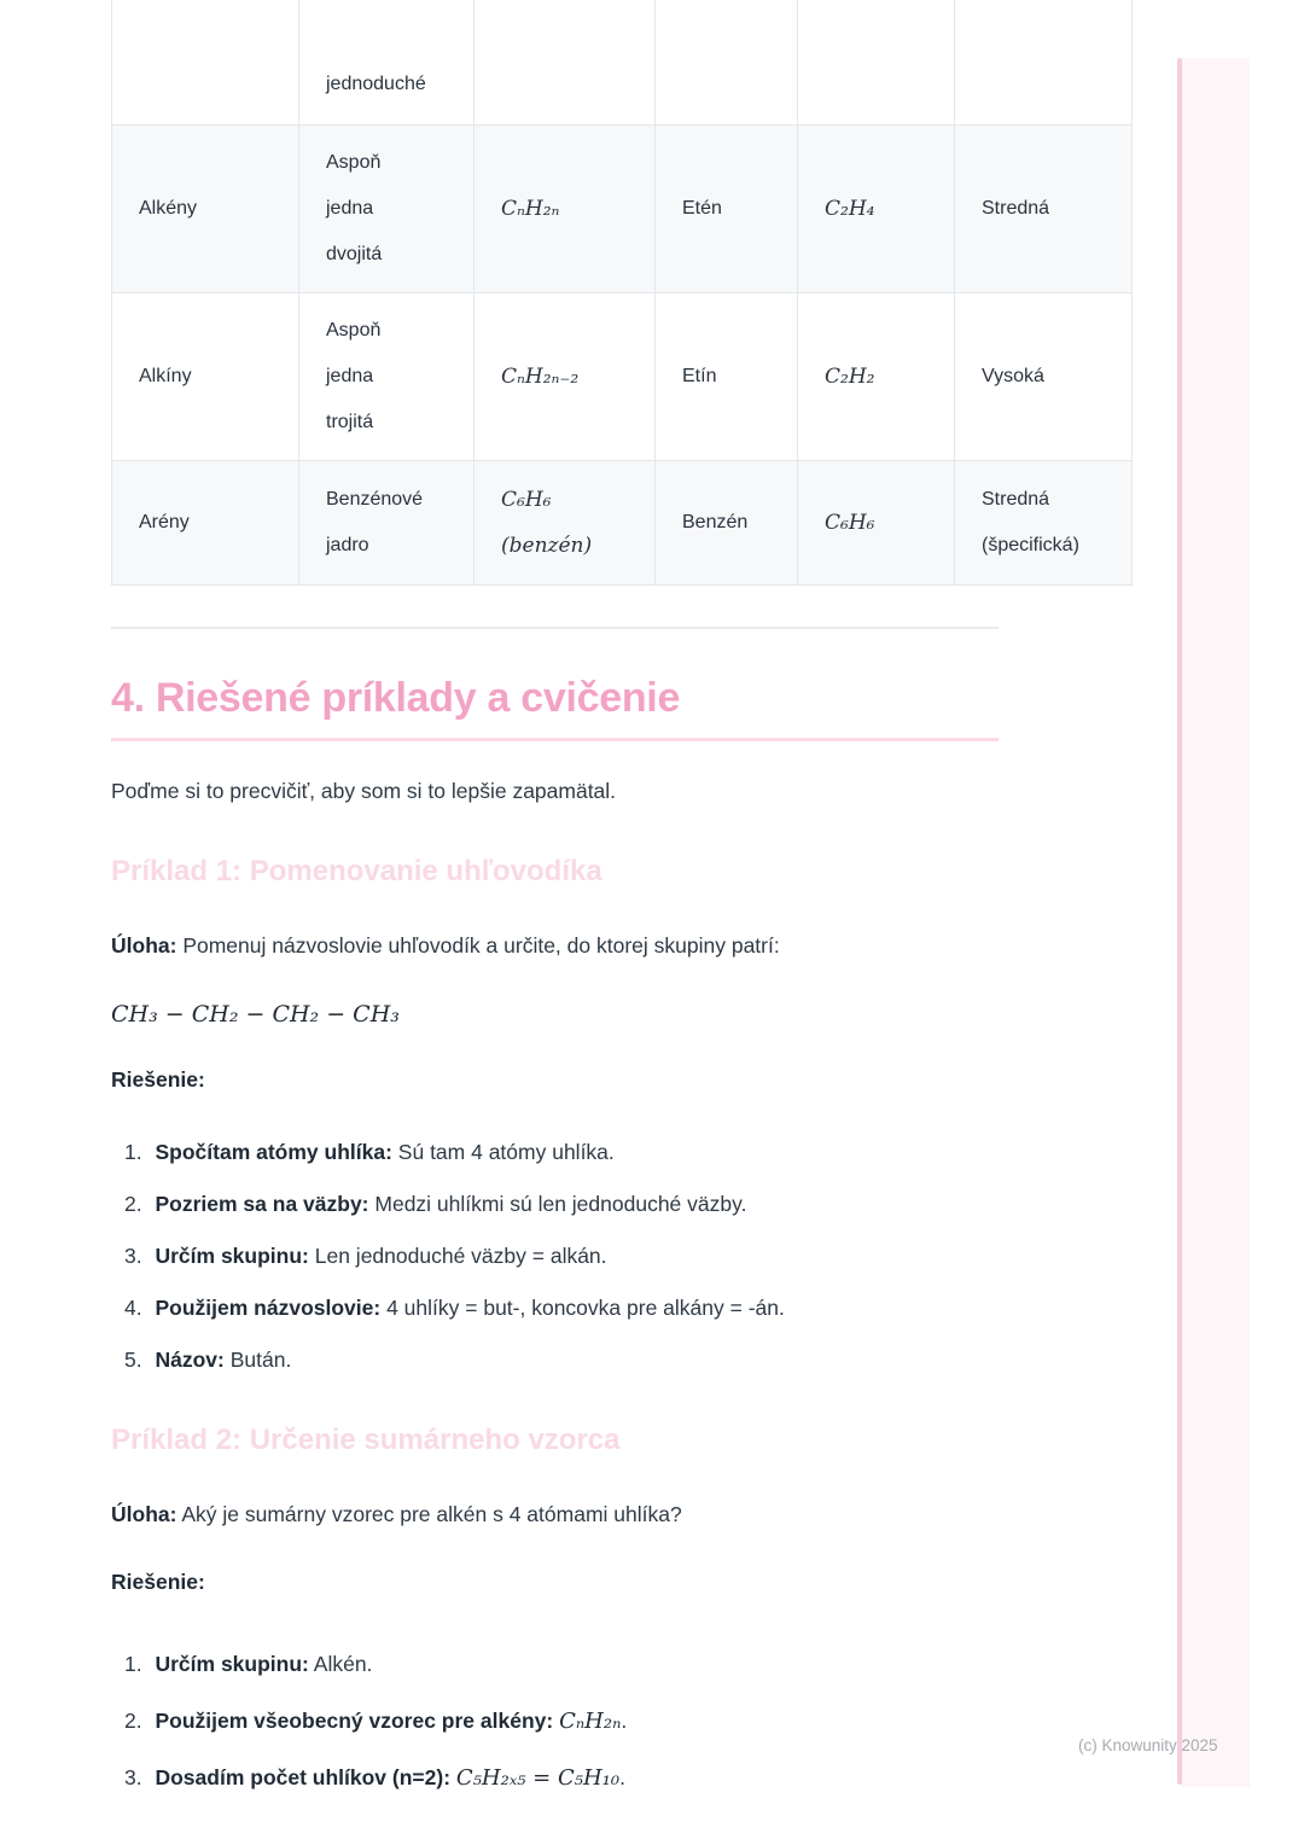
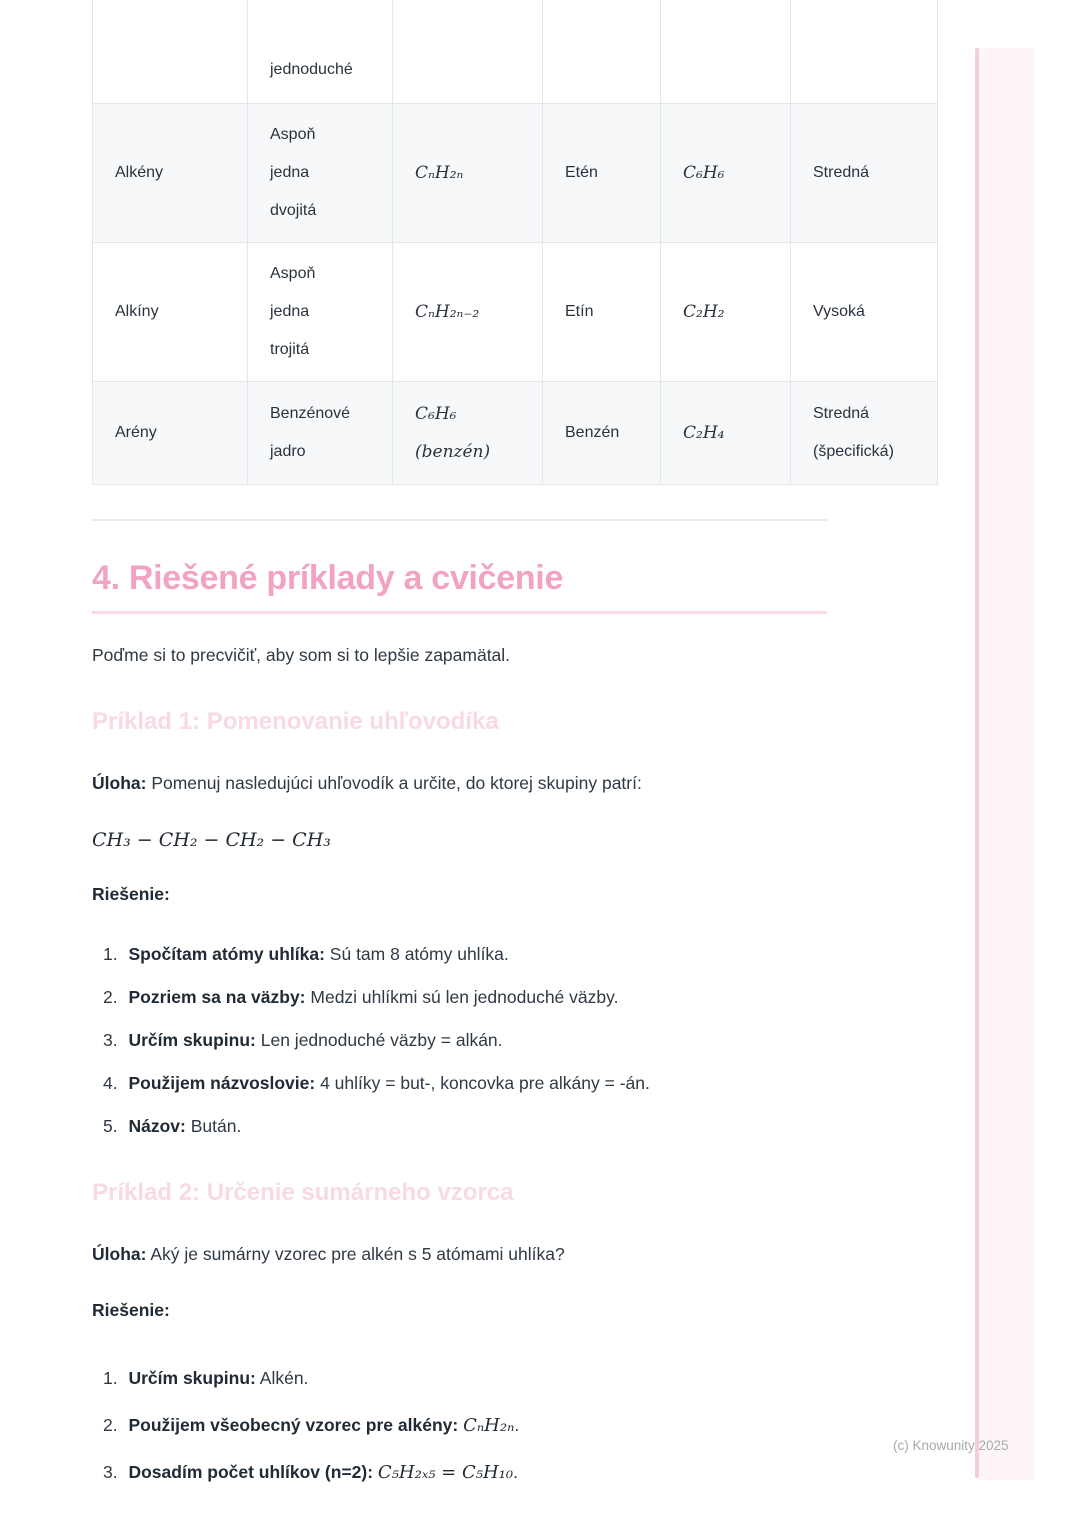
  	jednoduché
- Alkény	Aspoň jedna dvojitá	CₙH₂ₙ	Etén	C₂H₄	Stredná
+ Alkény	Aspoň jedna dvojitá	CₙH₂ₙ	Etén	C₆H₆	Stredná
  Alkíny	Aspoň jedna trojitá	CₙH₂ₙ₋₂	Etín	C₂H₂	Vysoká
- Arény	Benzénové jadro	C₆H₆ (benzén)	Benzén	C₆H₆	Stredná (špecifická)
+ Arény	Benzénové jadro	C₆H₆ (benzén)	Benzén	C₂H₄	Stredná (špecifická)
  4. Riešené príklady a cvičenie
  Poďme si to precvičiť, aby som si to lepšie zapamätal.
  Príklad 1: Pomenovanie uhľovodíka
- Úloha: Pomenuj názvoslovie uhľovodík a určite, do ktorej skupiny patrí:
+ Úloha: Pomenuj nasledujúci uhľovodík a určite, do ktorej skupiny patrí:
  CH₃ − CH₂ − CH₂ − CH₃
  Riešenie:
- 1. Spočítam atómy uhlíka: Sú tam 4 atómy uhlíka.
+ 1. Spočítam atómy uhlíka: Sú tam 8 atómy uhlíka.
  2. Pozriem sa na väzby: Medzi uhlíkmi sú len jednoduché väzby.
  3. Určím skupinu: Len jednoduché väzby = alkán.
  4. Použijem názvoslovie: 4 uhlíky = but-, koncovka pre alkány = -án.
  5. Názov: Bután.
  Príklad 2: Určenie sumárneho vzorca
- Úloha: Aký je sumárny vzorec pre alkén s 4 atómami uhlíka?
+ Úloha: Aký je sumárny vzorec pre alkén s 5 atómami uhlíka?
  Riešenie:
  1. Určím skupinu: Alkén.
  2. Použijem všeobecný vzorec pre alkény: CₙH₂ₙ.
  3. Dosadím počet uhlíkov (n=2): C₅H₂ₓ₅ = C₅H₁₀.
  (c) Knowunity 2025
